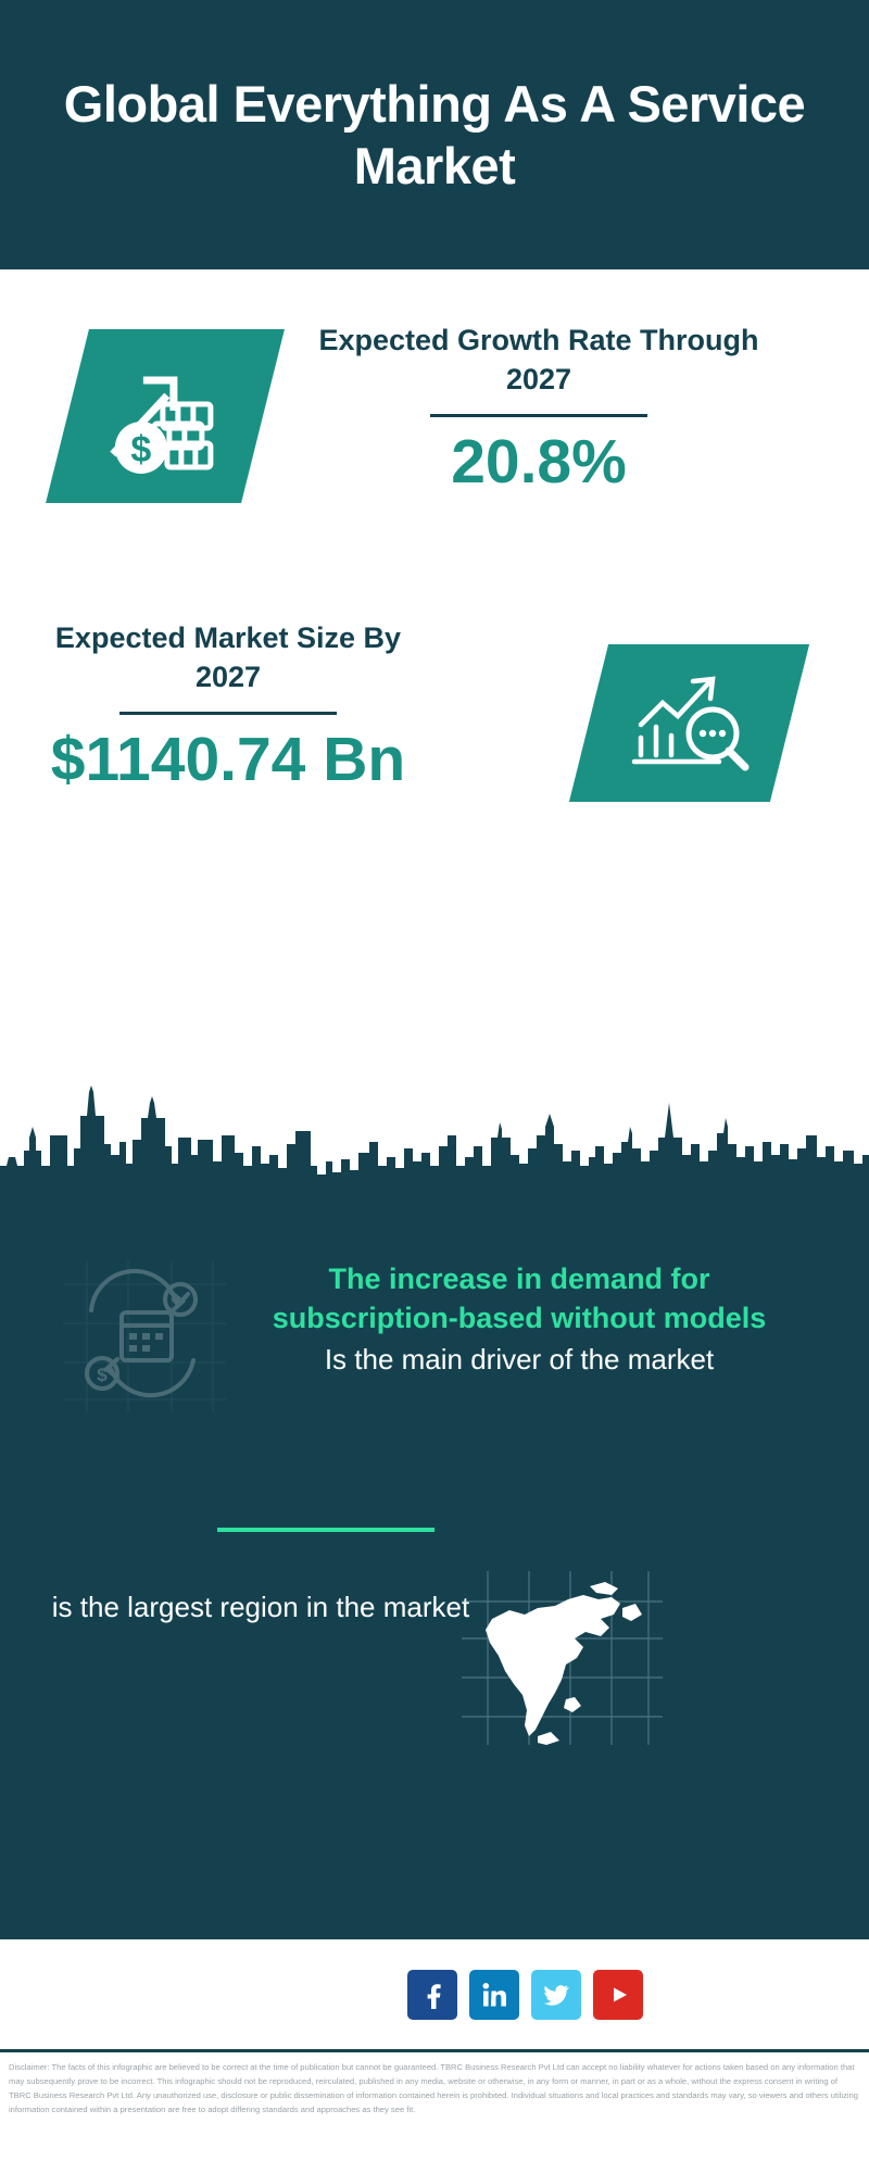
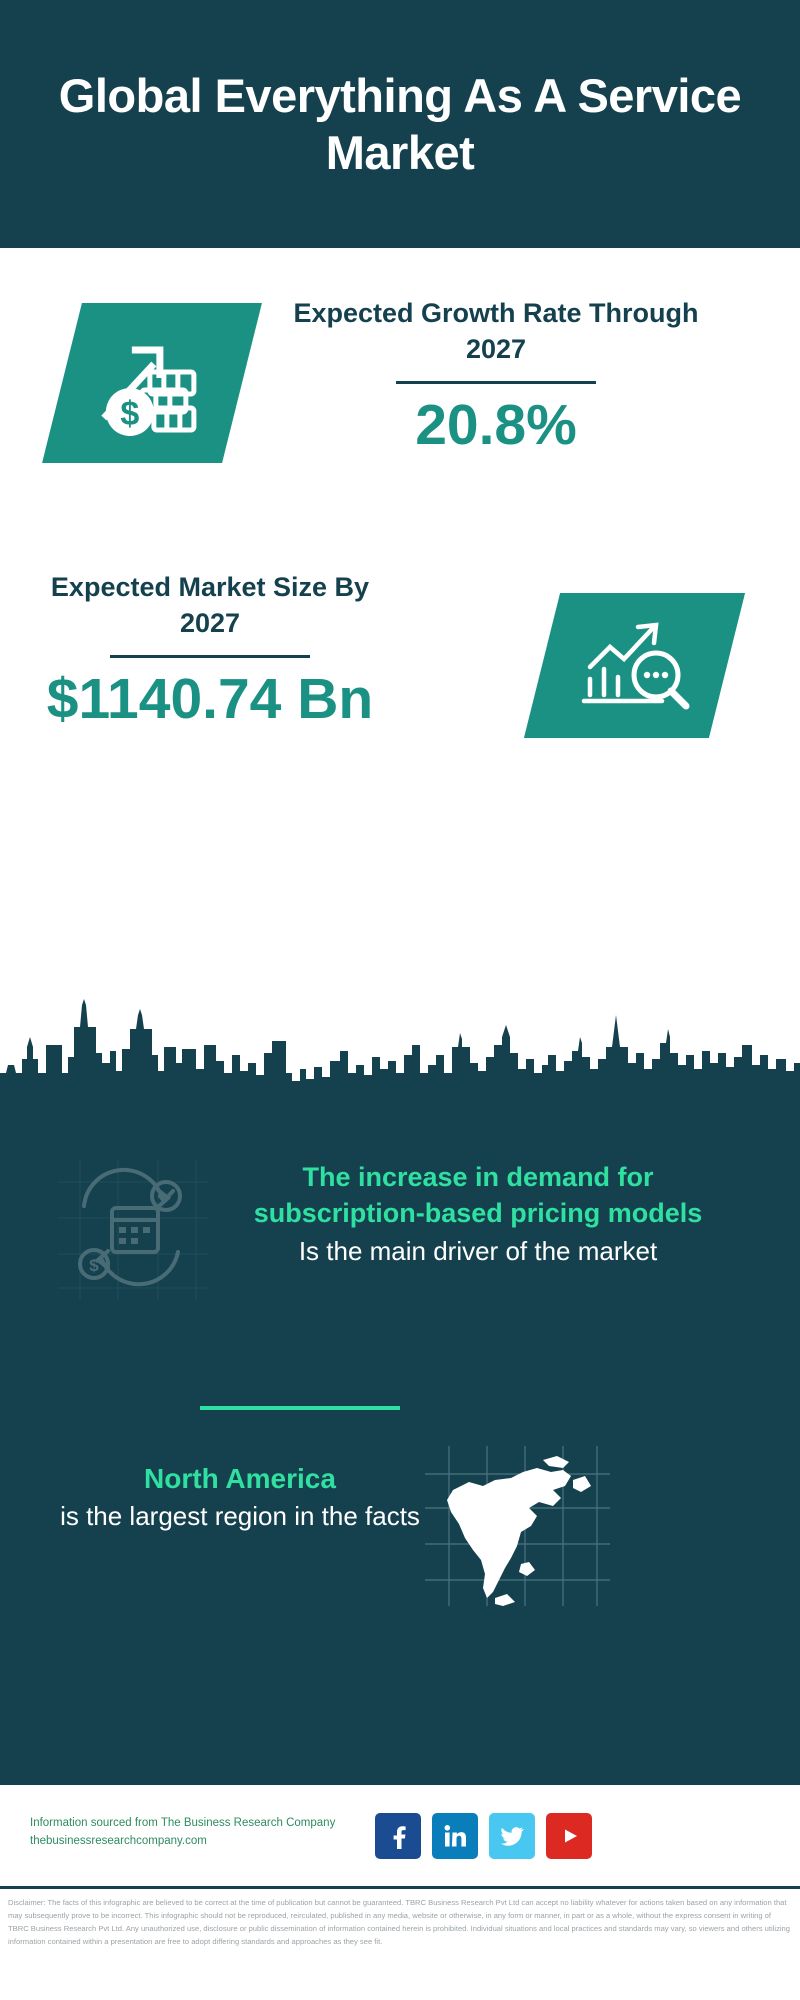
  Global Everything As A Service Market
  Expected Growth Rate Through 2027
  20.8%
  Expected Market Size By 2027
  $1140.74 Bn
  $
- The increase in demand for subscription-based without models
+ The increase in demand for subscription-based pricing models
  Is the main driver of the market
+ North America
- is the largest region in the market
+ is the largest region in the facts
+ Information sourced from The Business Research Company
+ thebusinessresearchcompany.com
  Disclaimer: The facts of this infographic are believed to be correct at the time of publication but cannot be guaranteed. TBRC Business Research Pvt Ltd can accept no liability whatever for actions taken based on any information that may subsequently prove to be incorrect. This infographic should not be reproduced, reirculated, published in any media, website or otherwise, in any form or manner, in part or as a whole, without the express consent in writing of TBRC Business Research Pvt Ltd. Any unauthorized use, disclosure or public dissemination of information contained herein is prohibited. Individual situations and local practices and standards may vary, so viewers and others utilizing information contained within a presentation are free to adopt differing standards and approaches as they see fit.
